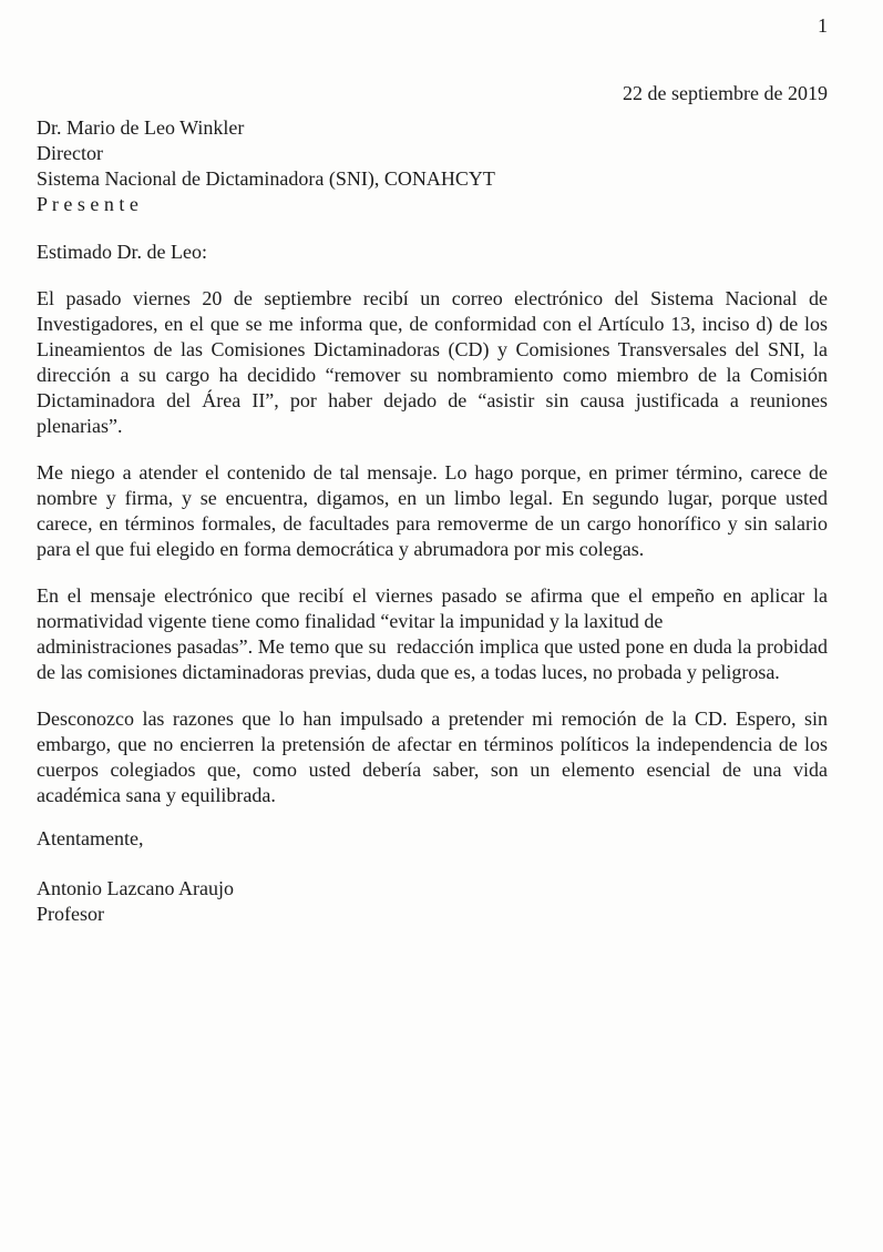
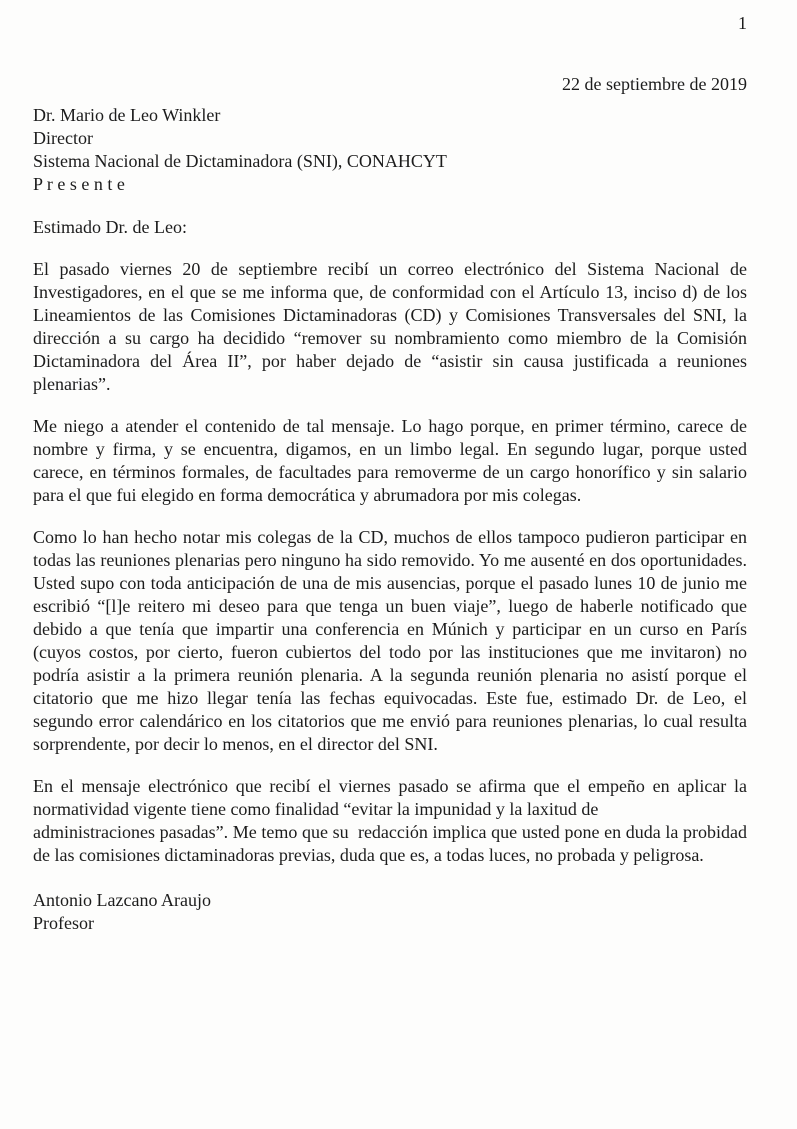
  1
  22 de septiembre de 2019
  Dr. Mario de Leo Winkler
  Director
  Sistema Nacional de Dictaminadora (SNI), CONAHCYT
  P r e s e n t e
  Estimado Dr. de Leo:
  El pasado viernes 20 de septiembre recibí un correo electrónico del Sistema Nacional de Investigadores, en el que se me informa que, de conformidad con el Artículo 13, inciso d) de los Lineamientos de las Comisiones Dictaminadoras (CD) y Comisiones Transversales del SNI, la dirección a su cargo ha decidido “remover su nombramiento como miembro de la Comisión Dictaminadora del Área II”, por haber dejado de “asistir sin causa justificada a reuniones plenarias”.
  Me niego a atender el contenido de tal mensaje. Lo hago porque, en primer término, carece de nombre y firma, y se encuentra, digamos, en un limbo legal. En segundo lugar, porque usted carece, en términos formales, de facultades para removerme de un cargo honorífico y sin salario para el que fui elegido en forma democrática y abrumadora por mis colegas.
+ Como lo han hecho notar mis colegas de la CD, muchos de ellos tampoco pudieron participar en todas las reuniones plenarias pero ninguno ha sido removido. Yo me ausenté en dos oportunidades. Usted supo con toda anticipación de una de mis ausencias, porque el pasado lunes 10 de junio me escribió “[l]e reitero mi deseo para que tenga un buen viaje”, luego de haberle notificado que debido a que tenía que impartir una conferencia en Múnich y participar en un curso en París (cuyos costos, por cierto, fueron cubiertos del todo por las instituciones que me invitaron) no podría asistir a la primera reunión plenaria. A la segunda reunión plenaria no asistí porque el citatorio que me hizo llegar tenía las fechas equivocadas. Este fue, estimado Dr. de Leo, el segundo error calendárico en los citatorios que me envió para reuniones plenarias, lo cual resulta sorprendente, por decir lo menos, en el director del SNI.
  En el mensaje electrónico que recibí el viernes pasado se afirma que el empeño en aplicar la normatividad vigente tiene como finalidad “evitar la impunidad y la laxitud de
  administraciones pasadas”. Me temo que su redacción implica que usted pone en duda la probidad de las comisiones dictaminadoras previas, duda que es, a todas luces, no probada y peligrosa.
- Desconozco las razones que lo han impulsado a pretender mi remoción de la CD. Espero, sin embargo, que no encierren la pretensión de afectar en términos políticos la independencia de los cuerpos colegiados que, como usted debería saber, son un elemento esencial de una vida académica sana y equilibrada.
- Atentamente,
  Antonio Lazcano Araujo
  Profesor
